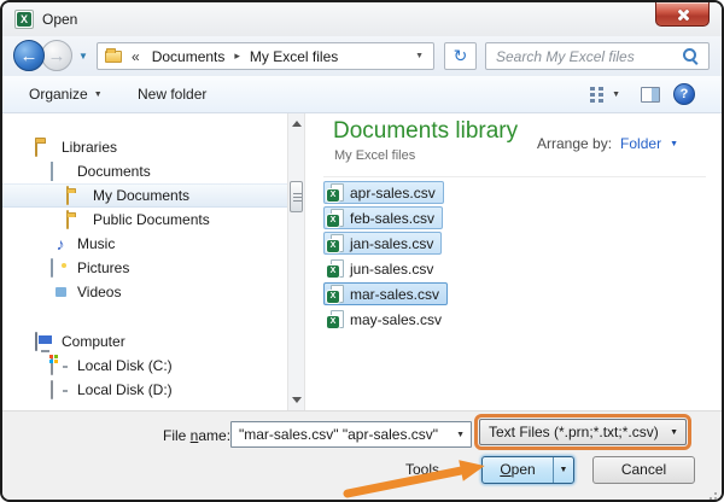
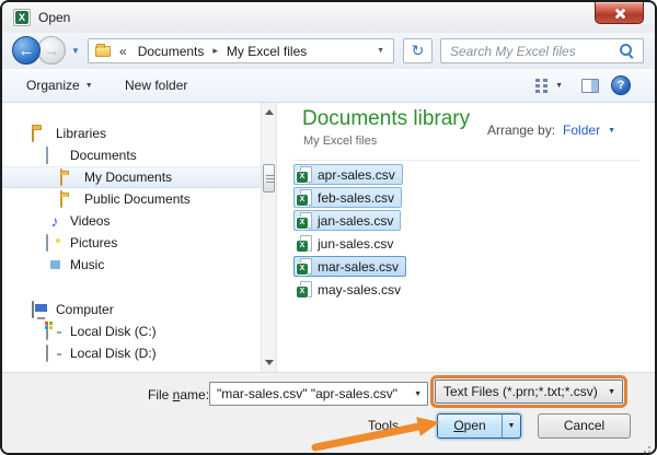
  Open
  ←
  →
  ▼
  «
  Documents
  ▸
  My Excel files
  ↻
  Search My Excel files
  Organize
  New folder
  ?
  Libraries
  Documents
  My Documents
  Public Documents
  ♪
- Music
+ Videos
  Pictures
- Videos
+ Music
  Computer
  Local Disk (C:)
  Local Disk (D:)
  Documents library
  My Excel files
  Arrange by:
  Folder
  apr-sales.csv
  feb-sales.csv
  jan-sales.csv
  jun-sales.csv
  mar-sales.csv
  may-sales.csv
  File name:
  "mar-sales.csv" "apr-sales.csv"
  Text Files (*.prn;*.txt;*.csv)
  Tools
  Open
  Cancel
